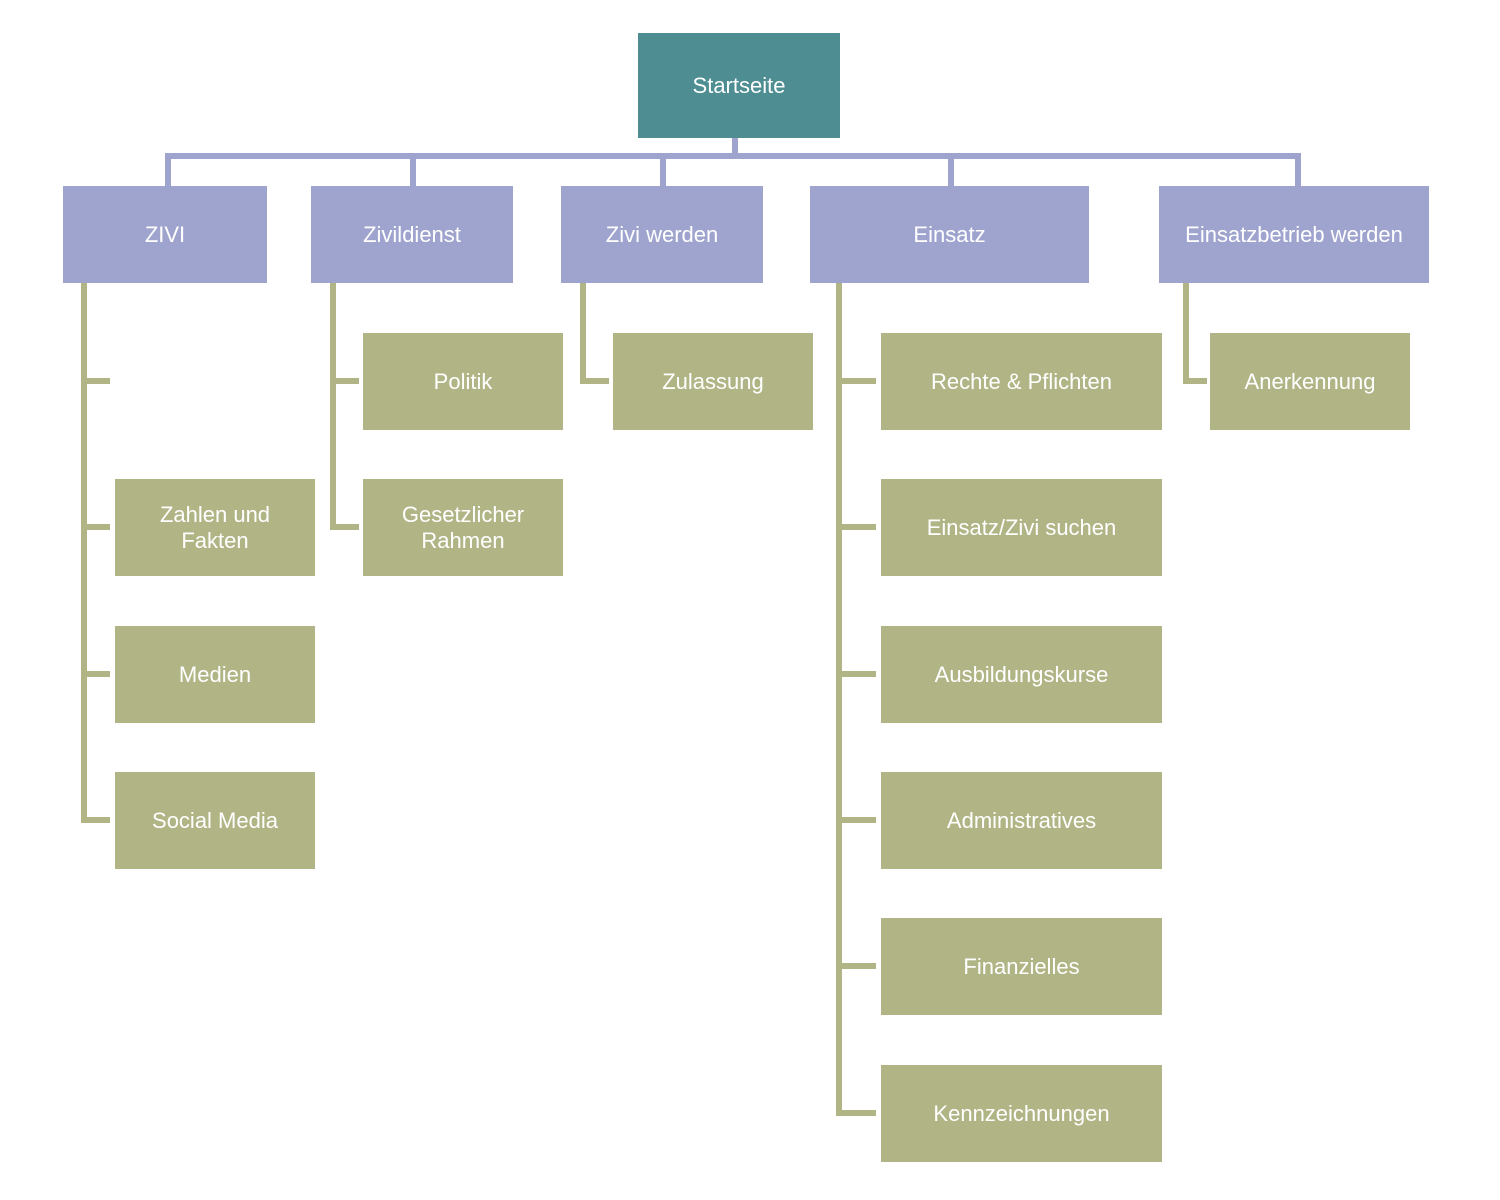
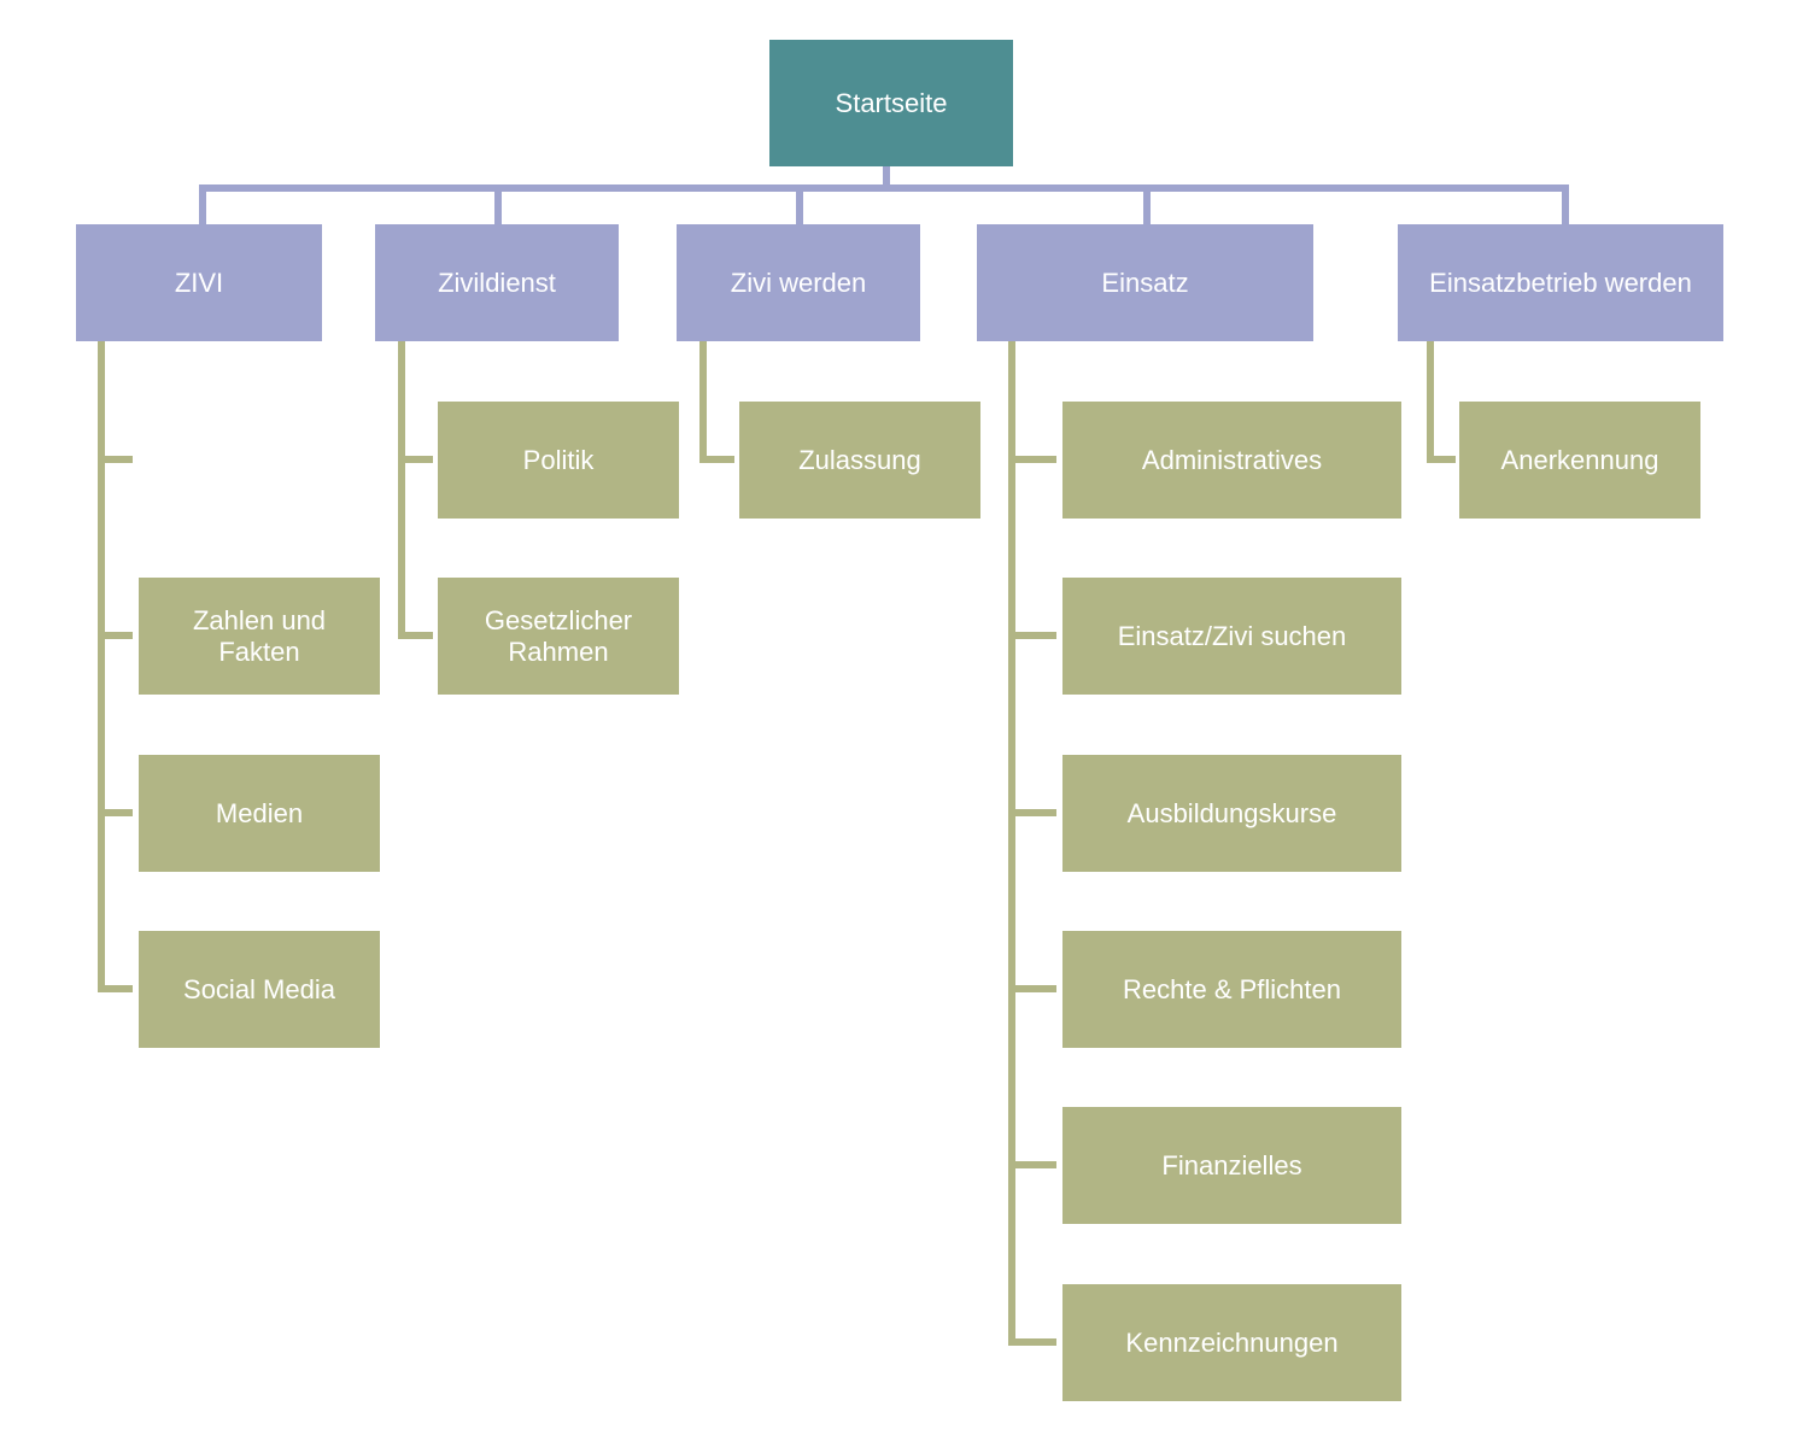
  Startseite
  ZIVI
  Zivildienst
  Zivi werden
  Einsatz
  Einsatzbetrieb werden
  Zahlen und
  Fakten
  Medien
  Social Media
  Politik
  Gesetzlicher
  Rahmen
  Zulassung
- Rechte & Pflichten
+ Administratives
  Einsatz/Zivi suchen
  Ausbildungskurse
- Administratives
+ Rechte & Pflichten
  Finanzielles
  Kennzeichnungen
  Anerkennung
